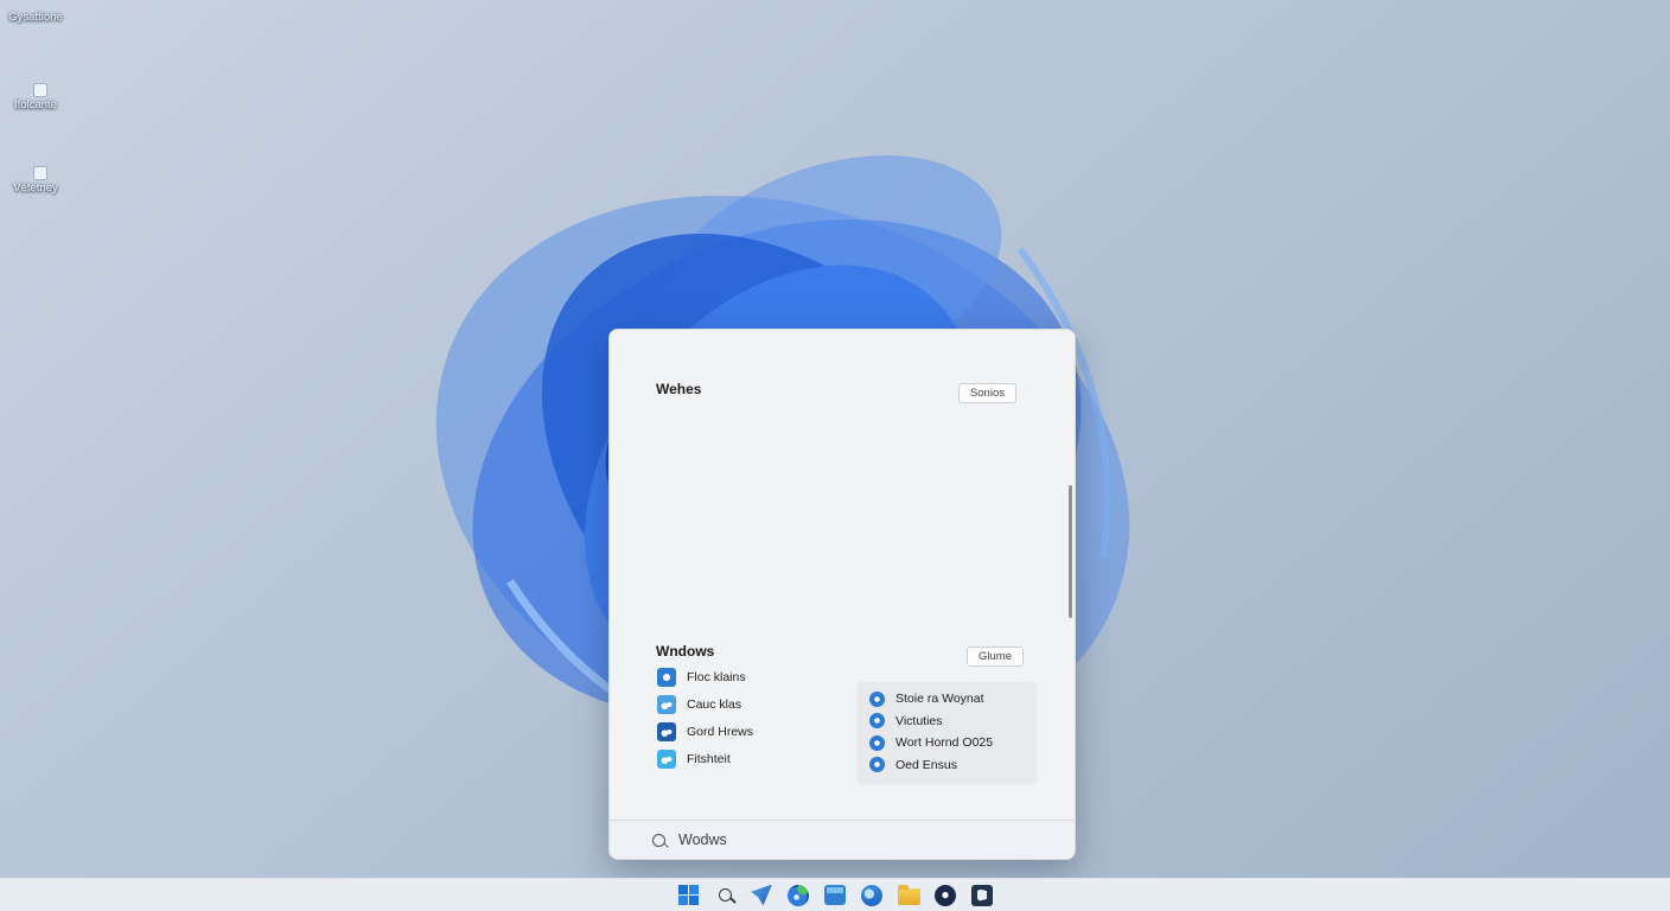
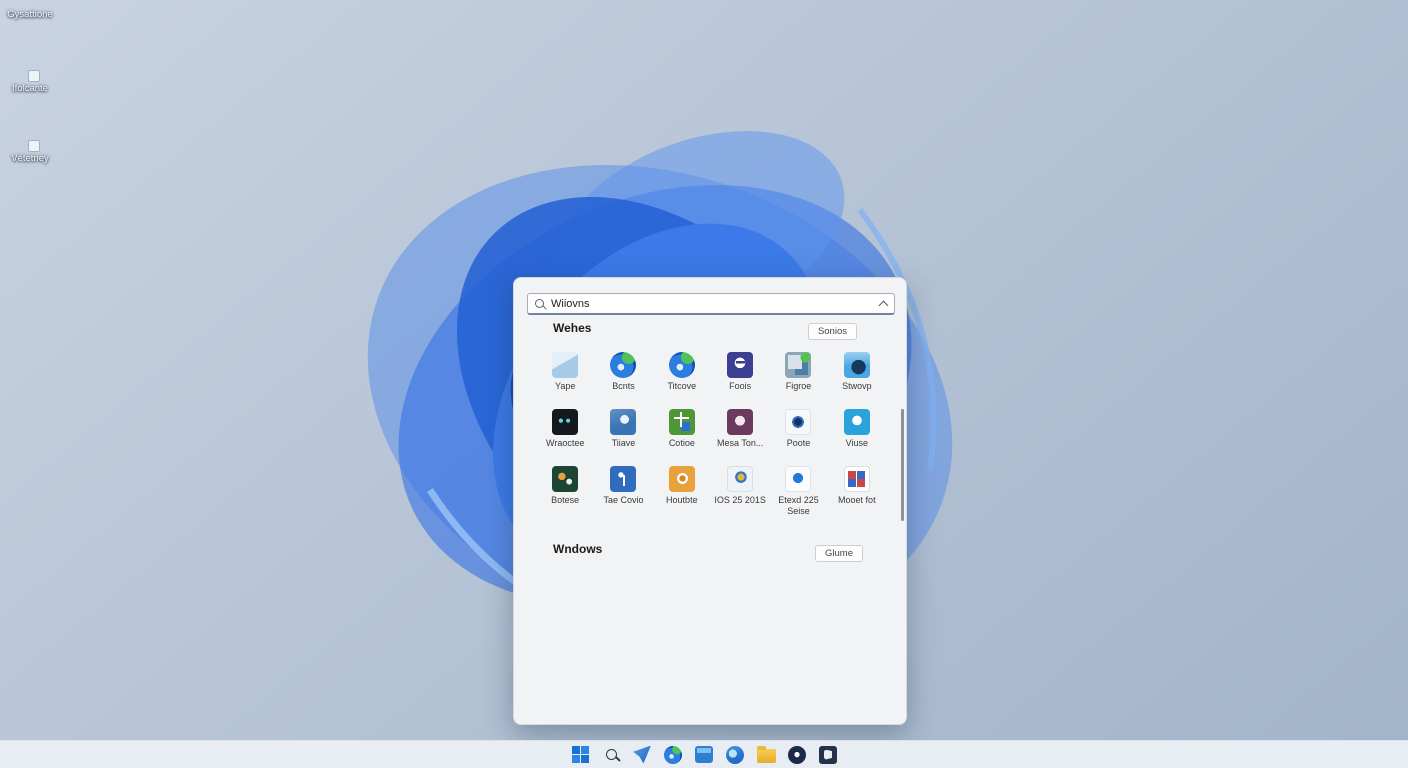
  Gysattione
  Ifolcante
  Vétetney
+ Wiiovns
  Wehes
  Sonios
+ Yape
+ Bcnts
+ Titcove
+ Foois
+ Figroe
+ Stwovp
+ Wraoctee
+ Tiiave
+ Cotioe
+ Mesa Ton...
+ Poote
+ Viuse
+ Botese
+ Tae Covio
+ Houtbte
+ IOS 25 201S
+ Etexd 225 Seise
+ Mooet fot
  Wndows
  Glume
- Floc klains
- Cauc klas
- Gord Hrews
- Fitshteit
- Stoie ra Woynat
- Victuties
- Wort Hornd O025
- Oed Ensus
- Wodws
